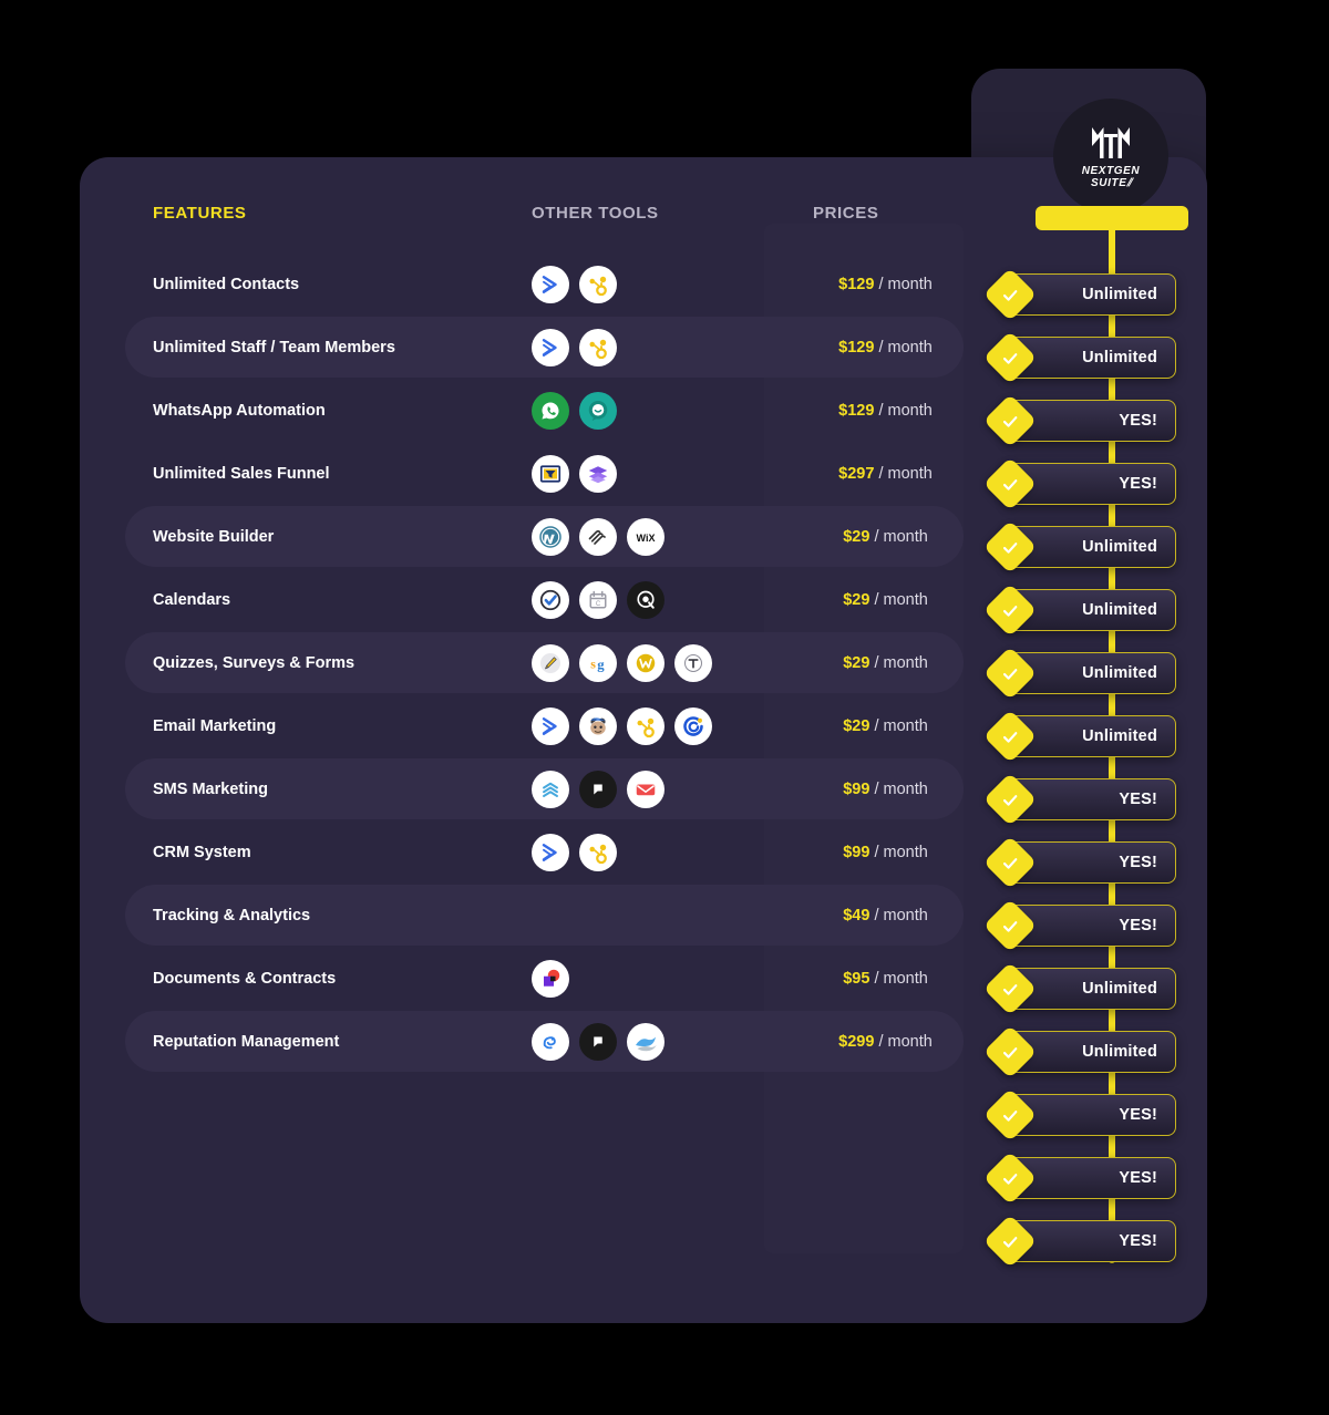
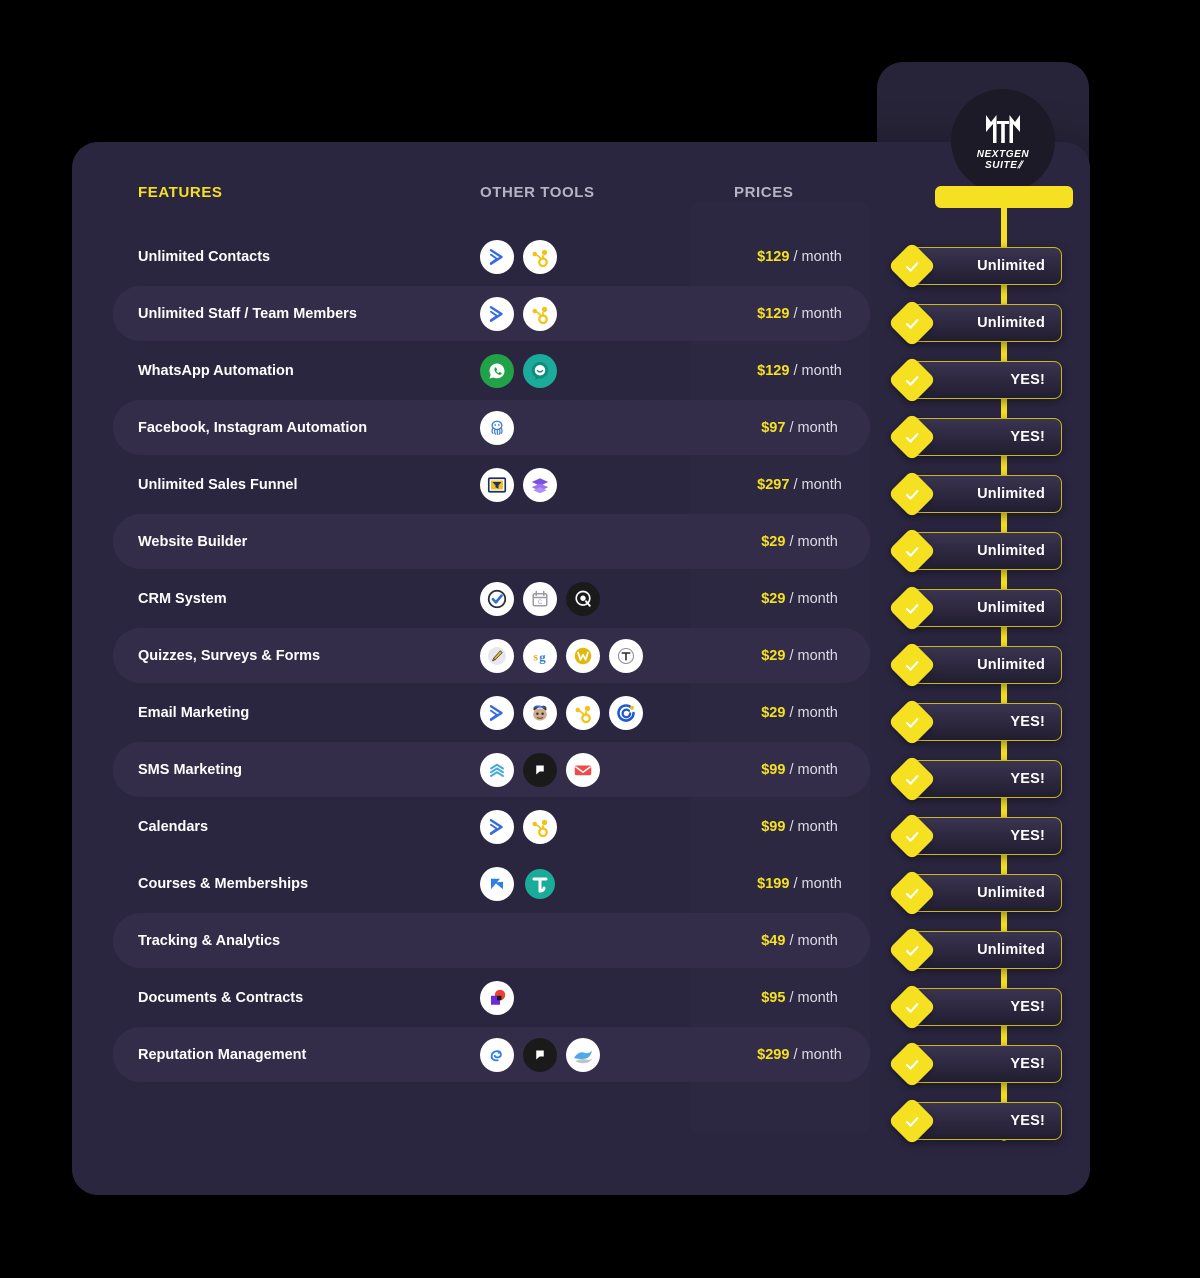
  NEXTGEN
  SUITE⫽
  FEATURES
  OTHER TOOLS
  PRICES
  Unlimited Contacts
  $129 / month
  Unlimited Staff / Team Members
  $129 / month
  WhatsApp Automation
  $129 / month
+ Facebook, Instagram Automation
+ $97 / month
  Unlimited Sales Funnel
  $297 / month
  Website Builder
- WiX
  $29 / month
- Calendars
+ CRM System
  $29 / month
  Quizzes, Surveys & Forms
  s
  g
  $29 / month
  Email Marketing
  $29 / month
  SMS Marketing
  $99 / month
- CRM System
+ Calendars
  $99 / month
+ Courses & Memberships
+ $199 / month
  Tracking & Analytics
  $49 / month
  Documents & Contracts
  $95 / month
  Reputation Management
  $299 / month
  Unlimited
  Unlimited
  YES!
  YES!
  Unlimited
  Unlimited
  Unlimited
  Unlimited
  YES!
  YES!
  YES!
  Unlimited
  Unlimited
  YES!
  YES!
  YES!
